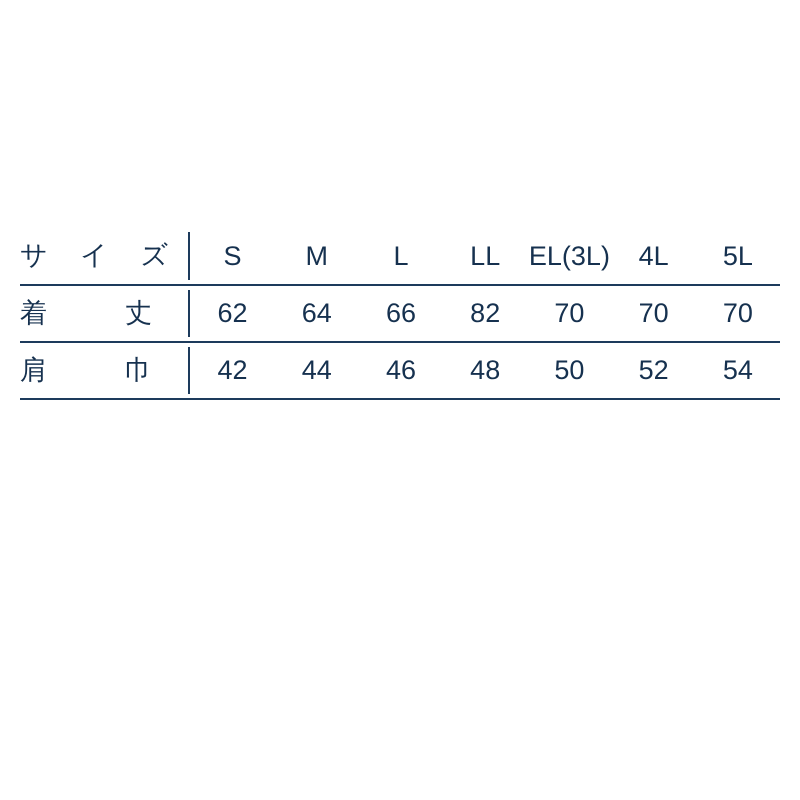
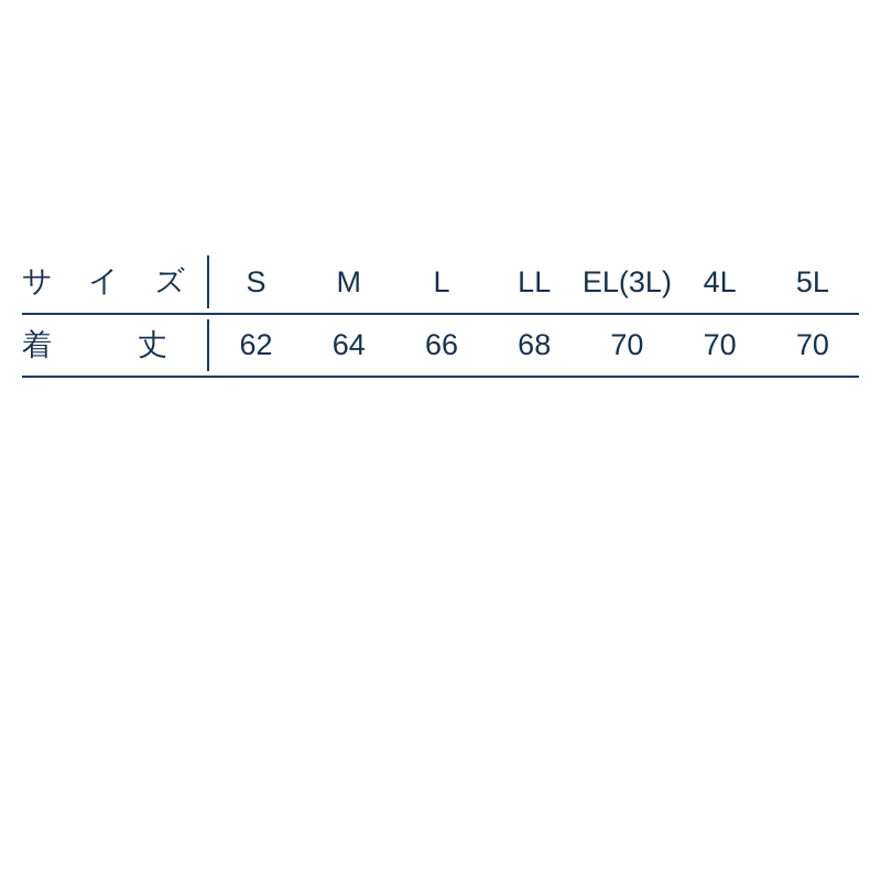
  サ イ ズ	S	M	L	LL	EL(3L)	4L	5L
- 着 丈	62	64	66	82	70	70	70
+ 着 丈	62	64	66	68	70	70	70
- 肩 巾	42	44	46	48	50	52	54
